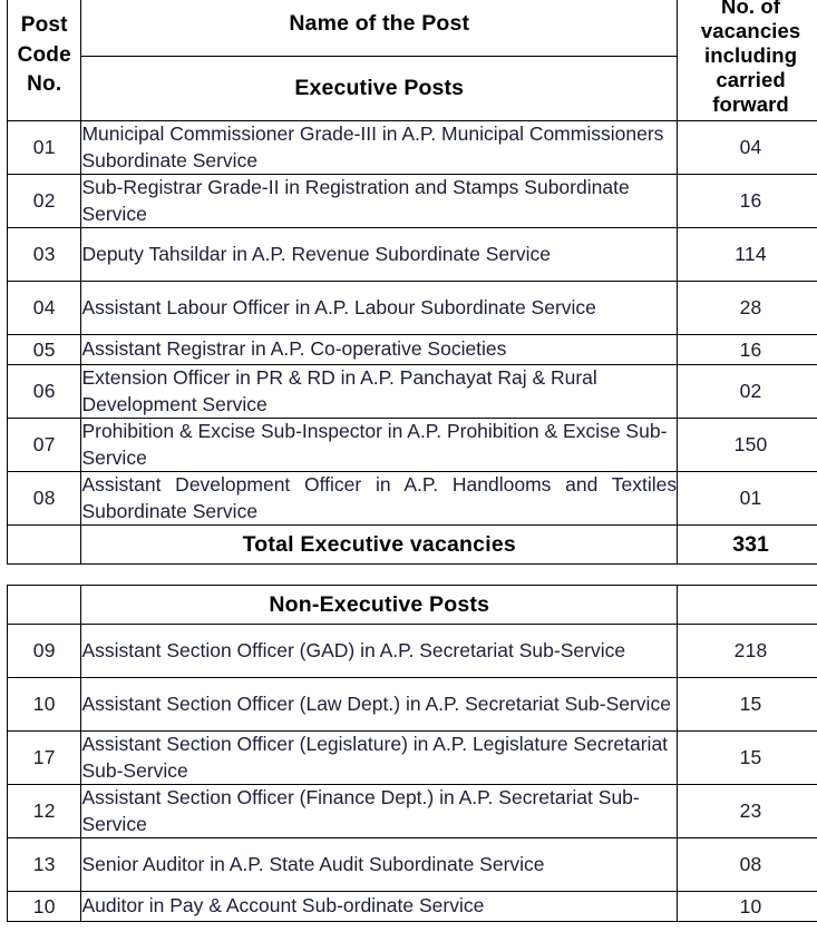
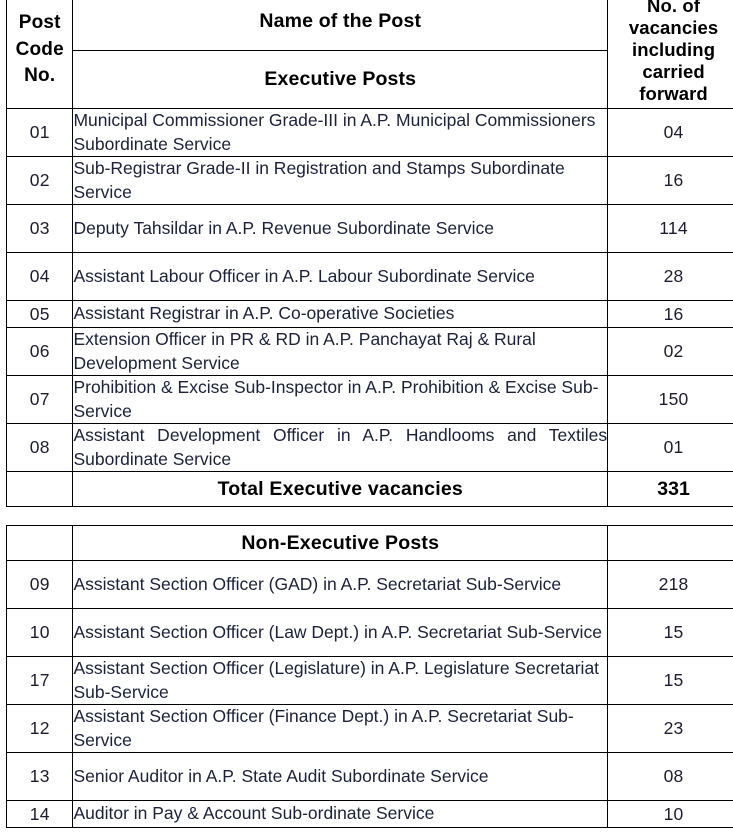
  Post Code No.	Name of the Post	No. of vacancies including carried forward
  Executive Posts
  01	Municipal Commissioner Grade-III in A.P. Municipal Commissioners Subordinate Service	04
  02	Sub-Registrar Grade-II in Registration and Stamps Subordinate Service	16
  03	Deputy Tahsildar in A.P. Revenue Subordinate Service	114
  04	Assistant Labour Officer in A.P. Labour Subordinate Service	28
  05	Assistant Registrar in A.P. Co-operative Societies	16
  06	Extension Officer in PR & RD in A.P. Panchayat Raj & Rural Development Service	02
  07	Prohibition & Excise Sub-Inspector in A.P. Prohibition & Excise Sub-Service	150
  08	Assistant Development Officer in A.P. Handlooms and Textiles Subordinate Service	01
  	Total Executive vacancies	331
  	Non-Executive Posts
  09	Assistant Section Officer (GAD) in A.P. Secretariat Sub-Service	218
  10	Assistant Section Officer (Law Dept.) in A.P. Secretariat Sub-Service	15
  17	Assistant Section Officer (Legislature) in A.P. Legislature Secretariat Sub-Service	15
  12	Assistant Section Officer (Finance Dept.) in A.P. Secretariat Sub-Service	23
  13	Senior Auditor in A.P. State Audit Subordinate Service	08
- 10	Auditor in Pay & Account Sub-ordinate Service	10
+ 14	Auditor in Pay & Account Sub-ordinate Service	10
